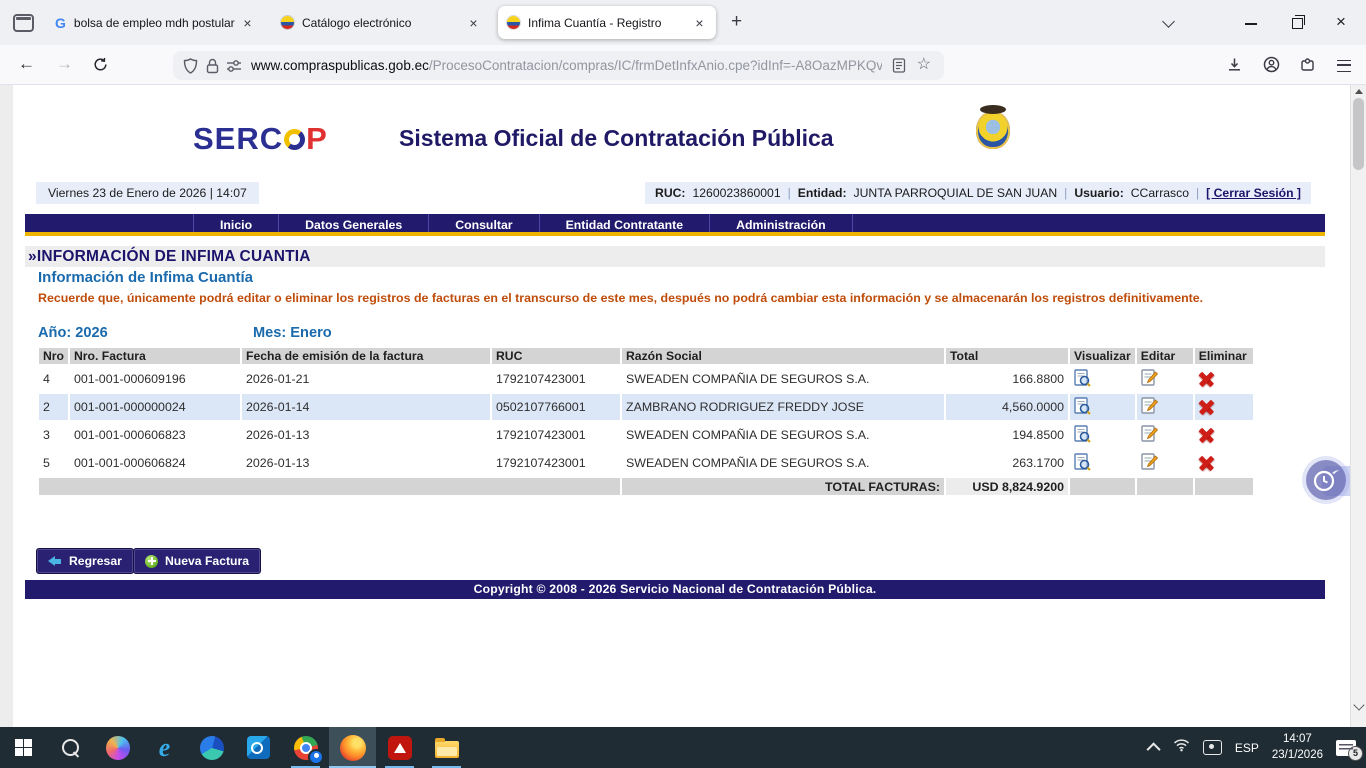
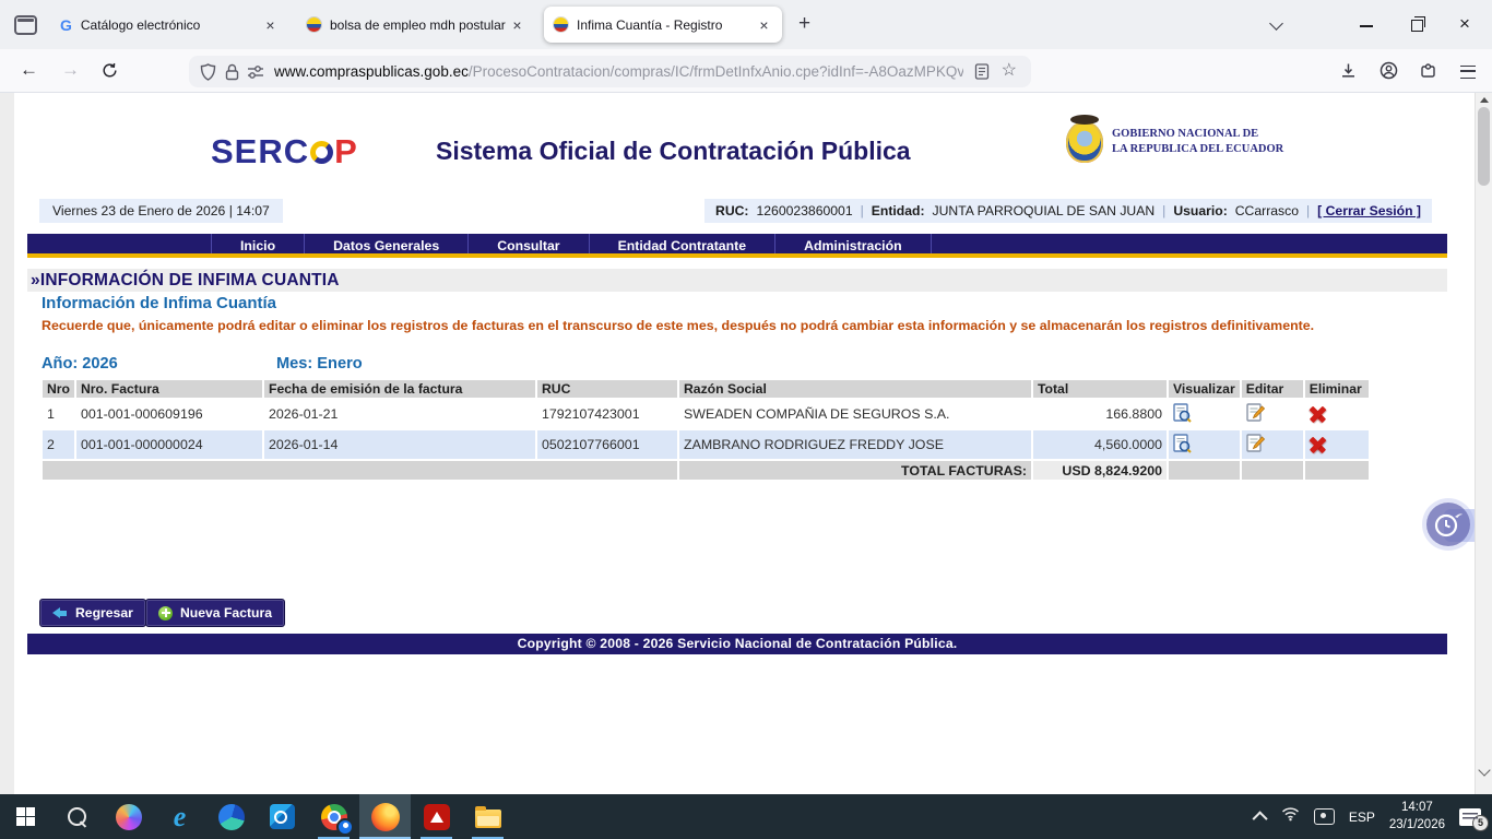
  G
- bolsa de empleo mdh postular
+ Catálogo electrónico
  ×
- Catálogo electrónico
+ bolsa de empleo mdh postular
  ×
  Infima Cuantía - Registro
  ×
  +
  ×
  ←
  →
  www.compraspublicas.gob.ec/ProcesoContratacion/compras/IC/frmDetInfxAnio.cpe?idInf=-A8OazMPKQv
  ☆
  SERC
  P
  Sistema Oficial de Contratación Pública
+ GOBIERNO NACIONAL DE
+ LA REPUBLICA DEL ECUADOR
  Viernes 23 de Enero de 2026 | 14:07
  RUC:
  1260023860001
  |
  Entidad:
  JUNTA PARROQUIAL DE SAN JUAN
  |
  Usuario:
  CCarrasco
  |
  [ Cerrar Sesión ]
  Inicio
  Datos Generales
  Consultar
  Entidad Contratante
  Administración
  »INFORMACIÓN DE INFIMA CUANTIA
  Información de Infima Cuantía
  Recuerde que, únicamente podrá editar o eliminar los registros de facturas en el transcurso de este mes, después no podrá cambiar esta información y se almacenarán los registros definitivamente.
  Año: 2026
  Mes: Enero
  Nro	Nro. Factura	Fecha de emisión de la factura	RUC	Razón Social	Total	Visualizar	Editar	Eliminar
- 4	001-001-000609196	2026-01-21	1792107423001	SWEADEN COMPAÑIA DE SEGUROS S.A.	166.8800
+ 1	001-001-000609196	2026-01-21	1792107423001	SWEADEN COMPAÑIA DE SEGUROS S.A.	166.8800
  2	001-001-000000024	2026-01-14	0502107766001	ZAMBRANO RODRIGUEZ FREDDY JOSE	4,560.0000
- 3	001-001-000606823	2026-01-13	1792107423001	SWEADEN COMPAÑIA DE SEGUROS S.A.	194.8500
- 5	001-001-000606824	2026-01-13	1792107423001	SWEADEN COMPAÑIA DE SEGUROS S.A.	263.1700
  	TOTAL FACTURAS:	USD 8,824.9200
  Regresar
  Nueva Factura
  Copyright © 2008 - 2026 Servicio Nacional de Contratación Pública.
  e
  ESP
  14:07
  23/1/2026
  5
